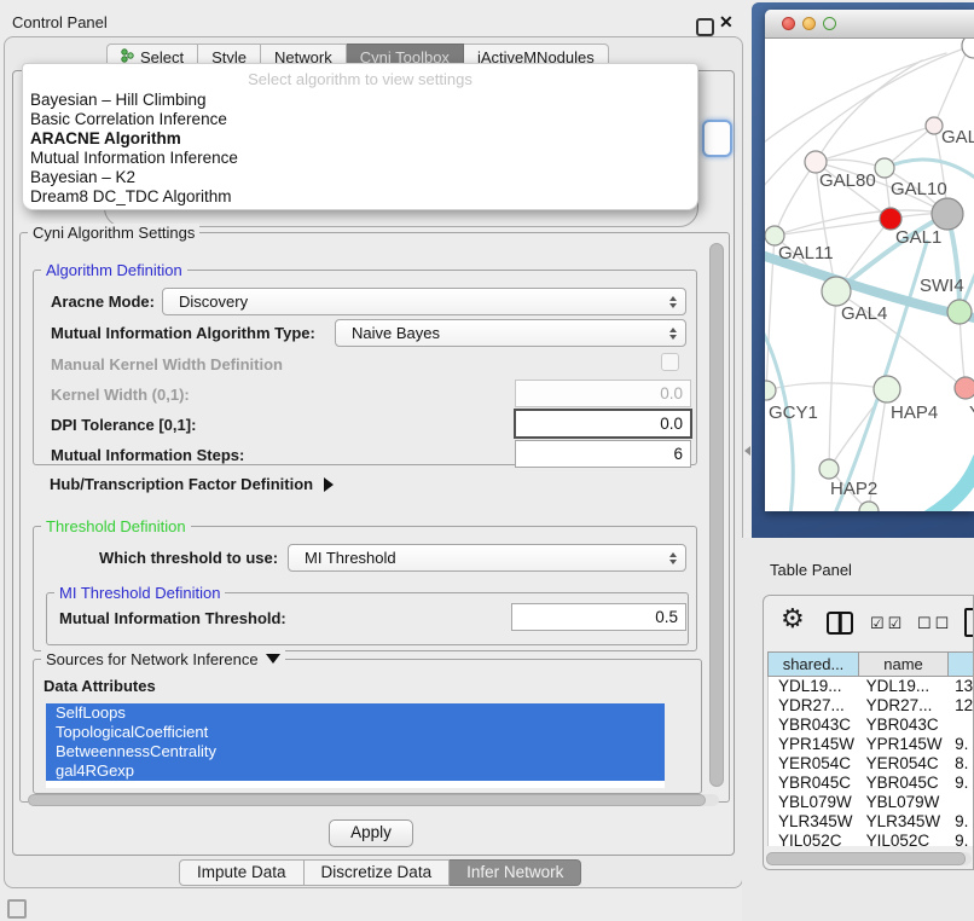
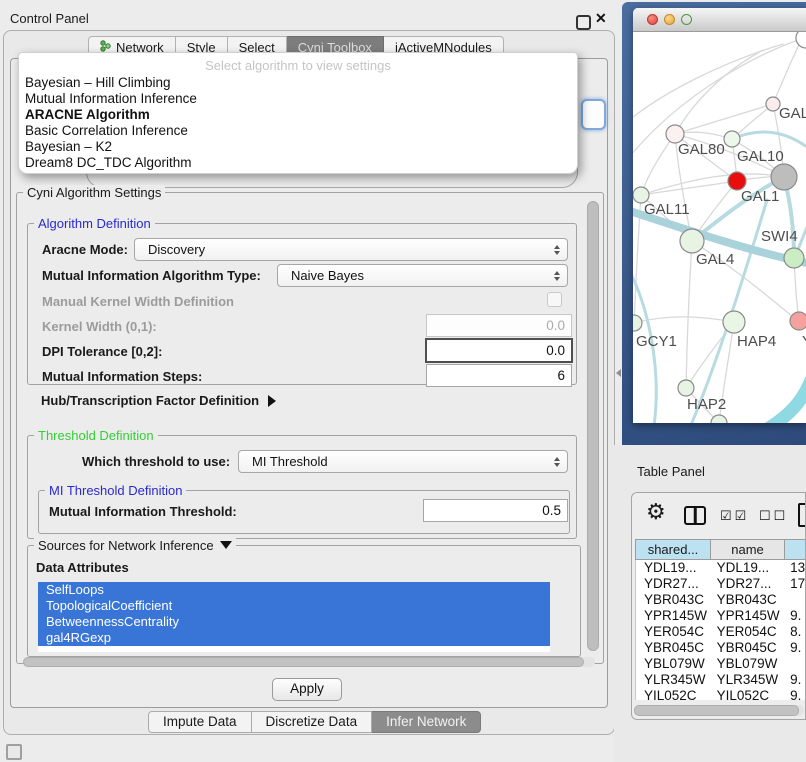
  Control Panel
  ✕
- Select
+ Network
  Style
- Network
+ Select
  Cyni Toolbox
  jActiveMNodules
  Select algorithm to view settings
  Bayesian – Hill Climbing
- Basic Correlation Inference
+ Mutual Information Inference
  ARACNE Algorithm
- Mutual Information Inference
+ Basic Correlation Inference
  Bayesian – K2
  Dream8 DC_TDC Algorithm
  Cyni Algorithm Settings
  Algorithm Definition
  Aracne Mode:
  Discovery
  Mutual Information Algorithm Type:
  Naive Bayes
  Manual Kernel Width Definition
  Kernel Width (0,1):
  0.0
- DPI Tolerance [0,1]:
+ DPI Tolerance [0,2]:
  0.0
  Mutual Information Steps:
  6
  Hub/Transcription Factor Definition
  Threshold Definition
  Which threshold to use:
  MI Threshold
  MI Threshold Definition
  Mutual Information Threshold:
  0.5
  Sources for Network Inference
  Data Attributes
  SelfLoops
  TopologicalCoefficient
  BetweennessCentrality
  gal4RGexp
  Apply
  Impute Data
  Discretize Data
  Infer Network
  GAL
  GAL80
  GAL10
  GAL1
  GAL11
  GAL4
  SWI4
  GCY1
  HAP4
  HAP2
  Table Panel
  ⚙
  ☑☑
  ☐☐
  shared...
  name
  YDL19...
  YDL19...
  13
  YDR27...
  YDR27...
- 12
+ 17
  YBR043C
  YBR043C
  YPR145W
  YPR145W
  9.
  YER054C
  YER054C
  8.
  YBR045C
  YBR045C
  9.
  YBL079W
  YBL079W
  YLR345W
  YLR345W
  9.
  YIL052C
  YIL052C
  9.
